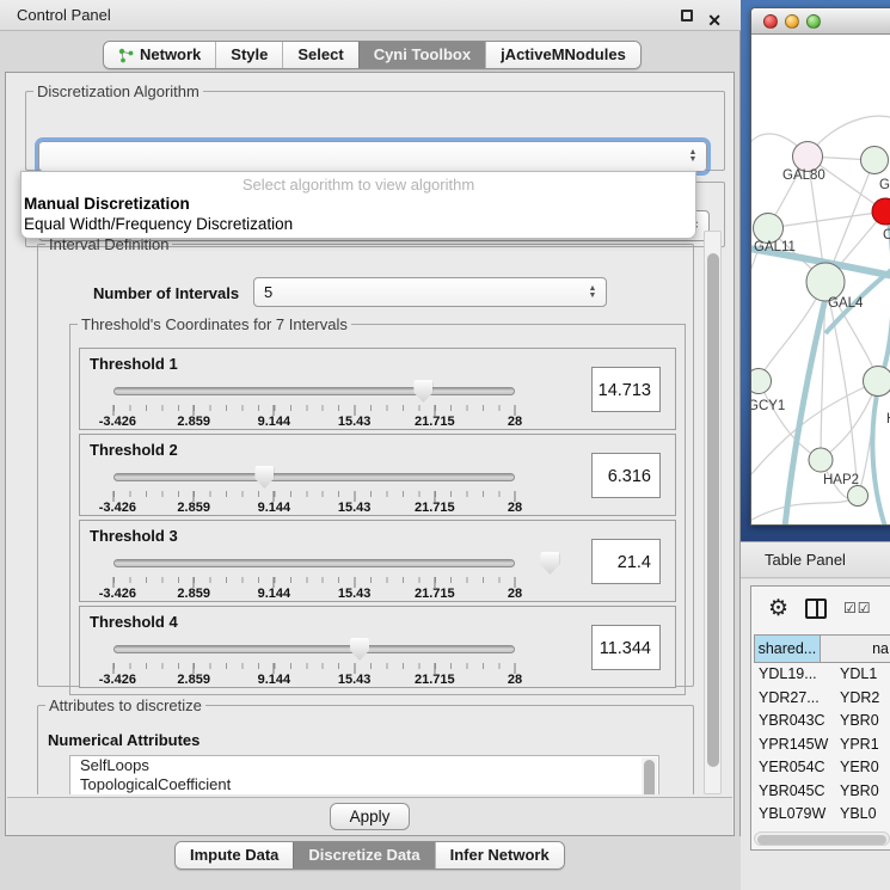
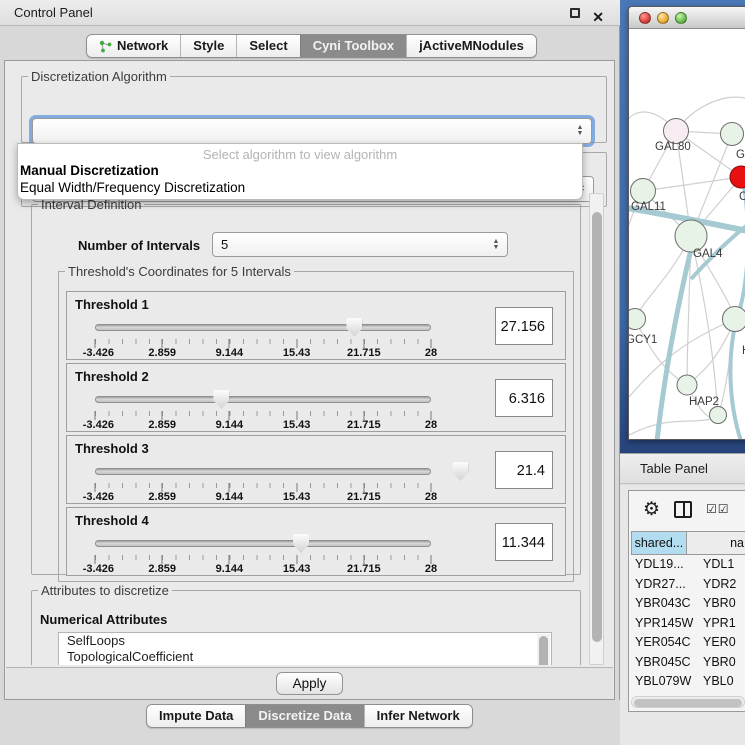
  Control Panel
  ✕
  Network
  Style
  Select
  Cyni Toolbox
  jActiveMNodules
  Discretization Algorithm
  Select algorithm to view algorithm
  Manual Discretization
  Equal Width/Frequency Discretization
  Interval Definition
  Number of Intervals
  5
- Threshold's Coordinates for 7 Intervals
+ Threshold's Coordinates for 5 Intervals
  Threshold 1
  -3.426
  2.859
  9.144
  15.43
  21.715
  28
- 14.713
+ 27.156
  Threshold 2
  -3.426
  2.859
  9.144
  15.43
  21.715
  28
  6.316
  Threshold 3
  -3.426
  2.859
  9.144
  15.43
  21.715
  28
  21.4
  Threshold 4
  -3.426
  2.859
  9.144
  15.43
  21.715
  28
  11.344
  Attributes to discretize
  Numerical Attributes
  SelfLoops
  TopologicalCoefficient
  Apply
  Impute Data
  Discretize Data
  Infer Network
  GAL80
  C
  GAL11
  GAL4
  GCY1
  HAP2
  Table Panel
  ⚙
  ☑☑
  shared...
  na
  YDL19...
  YDL1
  YDR27...
  YDR2
  YBR043C
  YBR0
  YPR145W
  YPR1
  YER054C
  YER0
  YBR045C
  YBR0
  YBL079W
  YBL0
